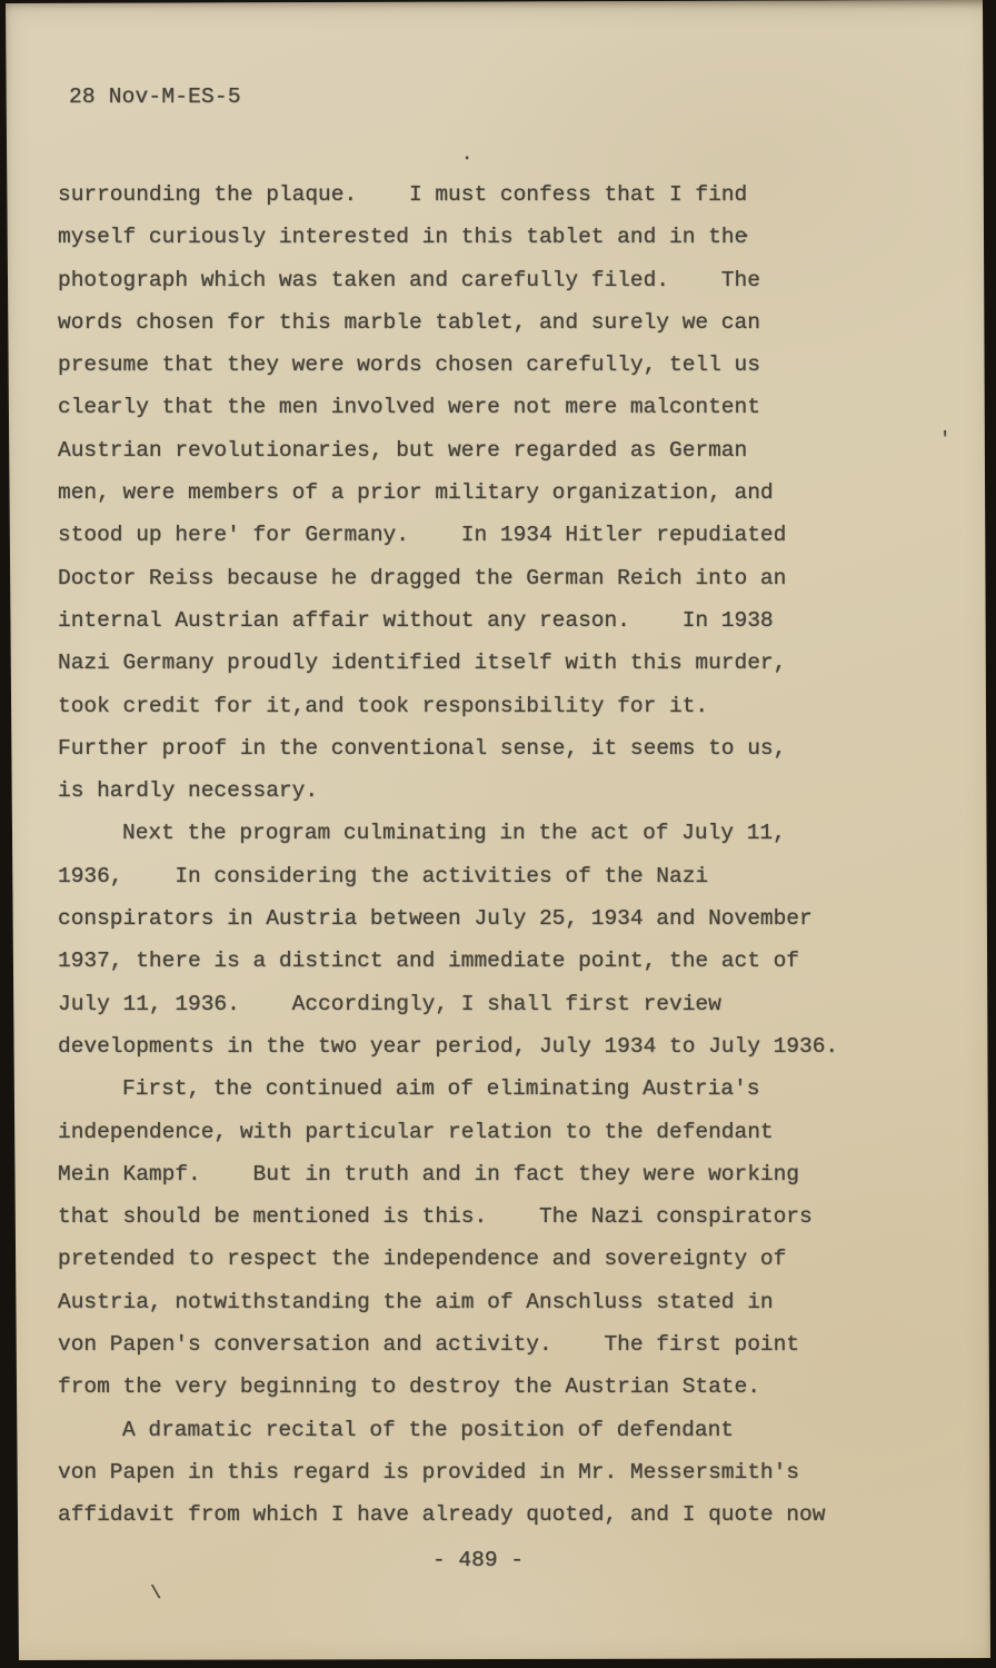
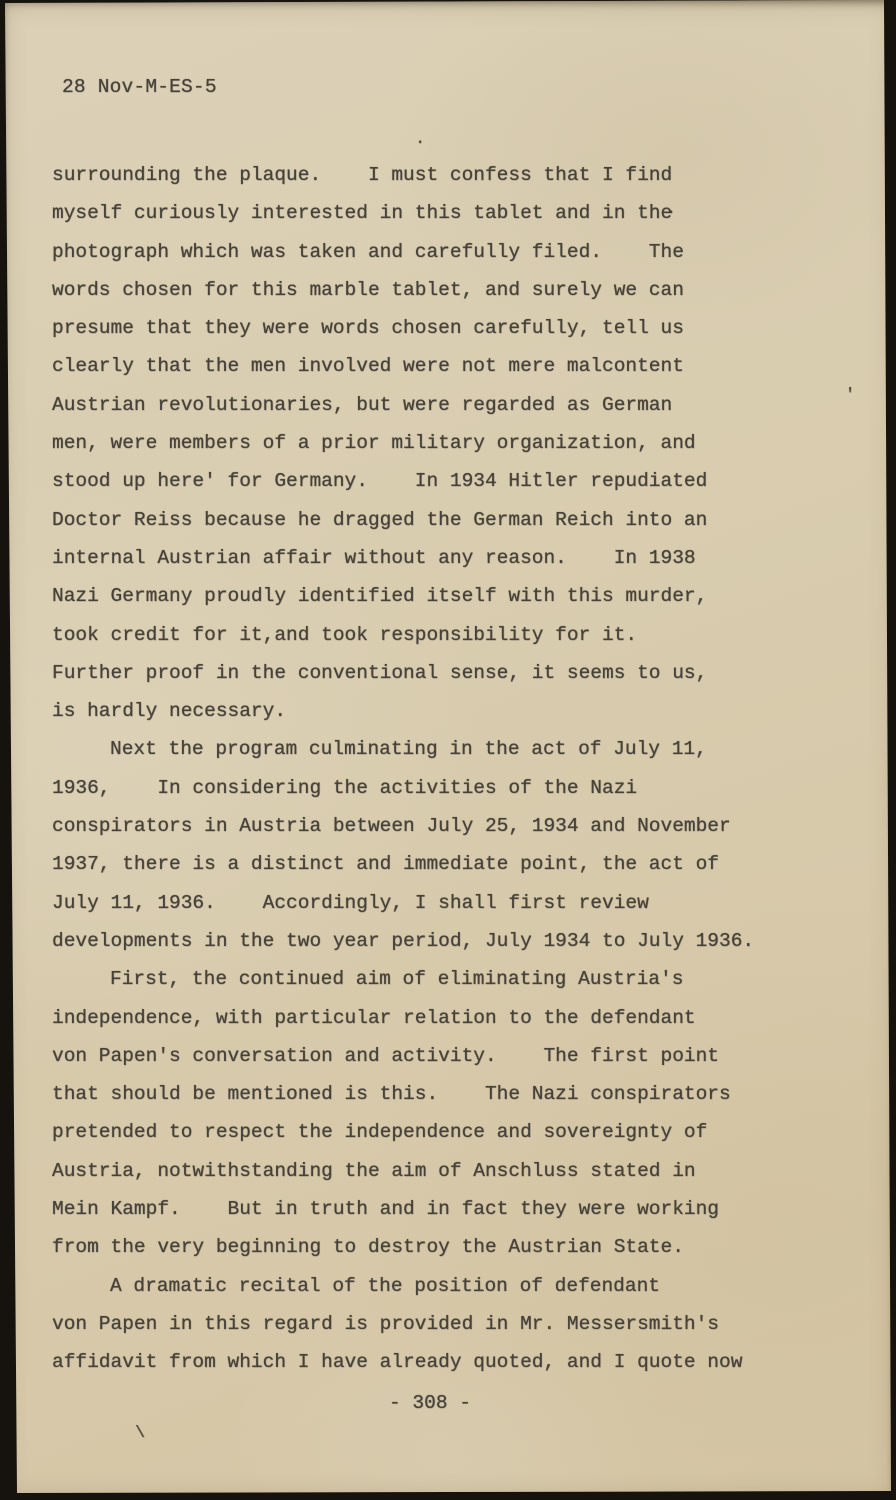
  28 Nov-M-ES-5
  surrounding the plaque. I must confess that I find
  myself curiously interested in this tablet and in the
  photograph which was taken and carefully filed. The
  words chosen for this marble tablet, and surely we can
  presume that they were words chosen carefully, tell us
  clearly that the men involved were not mere malcontent
  Austrian revolutionaries, but were regarded as German
  men, were members of a prior military organization, and
  stood up here' for Germany. In 1934 Hitler repudiated
  Doctor Reiss because he dragged the German Reich into an
  internal Austrian affair without any reason. In 1938
  Nazi Germany proudly identified itself with this murder,
  took credit for it,and took responsibility for it.
  Further proof in the conventional sense, it seems to us,
  is hardly necessary.
  Next the program culminating in the act of July 11,
  1936, In considering the activities of the Nazi
  conspirators in Austria between July 25, 1934 and November
  1937, there is a distinct and immediate point, the act of
  July 11, 1936. Accordingly, I shall first review
  developments in the two year period, July 1934 to July 1936.
  First, the continued aim of eliminating Austria's
  independence, with particular relation to the defendant
- Mein Kampf. But in truth and in fact they were working
+ von Papen's conversation and activity. The first point
  that should be mentioned is this. The Nazi conspirators
  pretended to respect the independence and sovereignty of
  Austria, notwithstanding the aim of Anschluss stated in
- von Papen's conversation and activity. The first point
+ Mein Kampf. But in truth and in fact they were working
  from the very beginning to destroy the Austrian State.
  A dramatic recital of the position of defendant
  von Papen in this regard is provided in Mr. Messersmith's
  affidavit from which I have already quoted, and I quote now
- - 489 -
+ - 308 -
  .
  .
  '
  \
